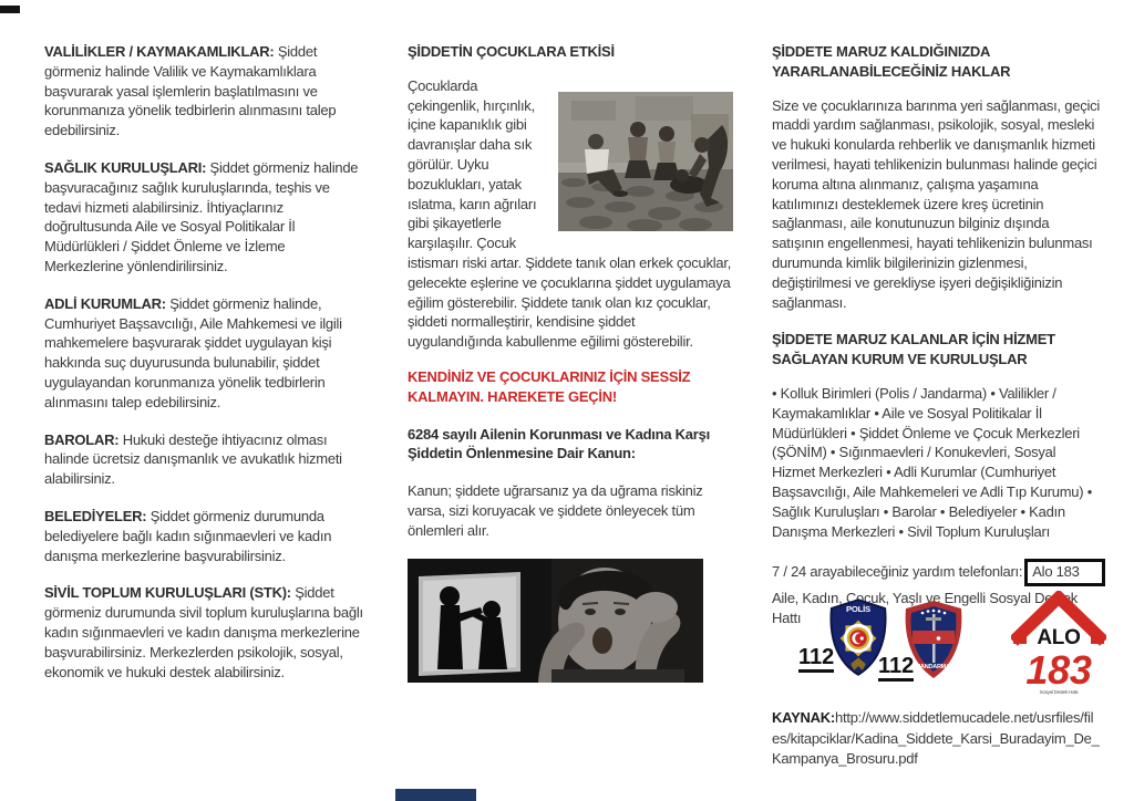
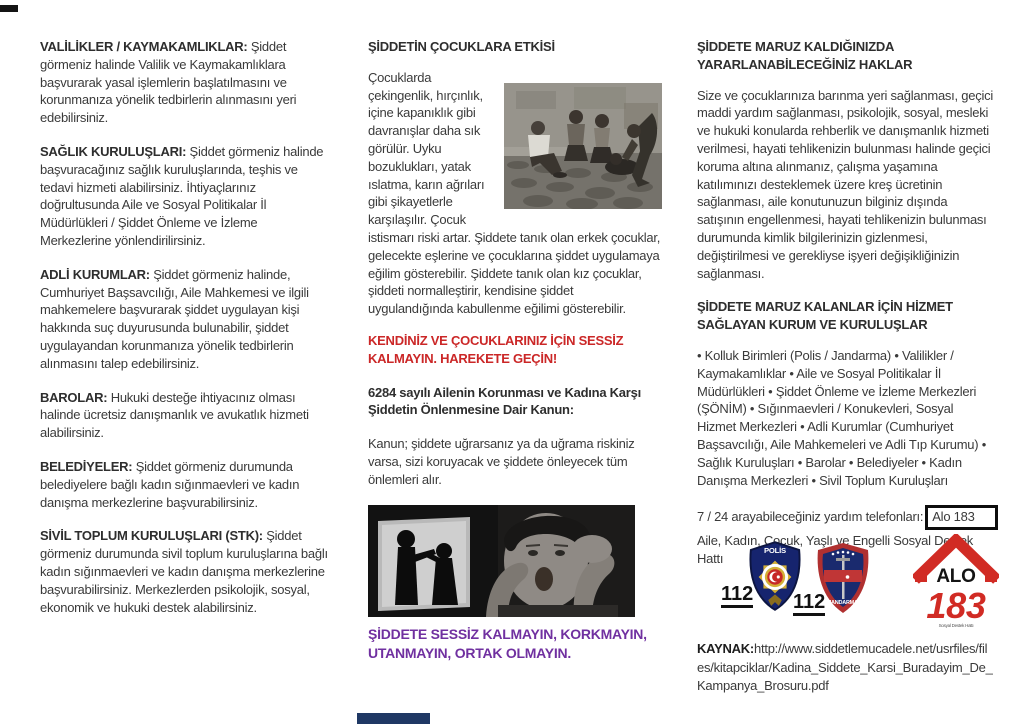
- VALİLİKLER / KAYMAKAMLIKLAR: Şiddet görmeniz halinde Valilik ve Kaymakamlıklara başvurarak yasal işlemlerin başlatılmasını ve korunmanıza yönelik tedbirlerin alınmasını talep edebilirsiniz.
+ VALİLİKLER / KAYMAKAMLIKLAR: Şiddet görmeniz halinde Valilik ve Kaymakamlıklara başvurarak yasal işlemlerin başlatılmasını ve korunmanıza yönelik tedbirlerin alınmasını yeri edebilirsiniz.
  SAĞLIK KURULUŞLARI: Şiddet görmeniz halinde başvuracağınız sağlık kuruluşlarında, teşhis ve tedavi hizmeti alabilirsiniz. İhtiyaçlarınız doğrultusunda Aile ve Sosyal Politikalar İl Müdürlükleri / Şiddet Önleme ve İzleme Merkezlerine yönlendirilirsiniz.
  ADLİ KURUMLAR: Şiddet görmeniz halinde, Cumhuriyet Başsavcılığı, Aile Mahkemesi ve ilgili mahkemelere başvurarak şiddet uygulayan kişi hakkında suç duyurusunda bulunabilir, şiddet uygulayandan korunmanıza yönelik tedbirlerin alınmasını talep edebilirsiniz.
  BAROLAR: Hukuki desteğe ihtiyacınız olması halinde ücretsiz danışmanlık ve avukatlık hizmeti alabilirsiniz.
  BELEDİYELER: Şiddet görmeniz durumunda belediyelere bağlı kadın sığınmaevleri ve kadın danışma merkezlerine başvurabilirsiniz.
  SİVİL TOPLUM KURULUŞLARI (STK): Şiddet görmeniz durumunda sivil toplum kuruluşlarına bağlı kadın sığınmaevleri ve kadın danışma merkezlerine başvurabilirsiniz. Merkezlerden psikolojik, sosyal, ekonomik ve hukuki destek alabilirsiniz.
  ŞİDDETİN ÇOCUKLARA ETKİSİ
  Çocuklarda çekingenlik, hırçınlık, içine kapanıklık gibi davranışlar daha sık görülür. Uyku bozuklukları, yatak ıslatma, karın ağrıları gibi şikayetlerle karşılaşılır. Çocuk istismarı riski artar. Şiddete tanık olan erkek çocuklar, gelecekte eşlerine ve çocuklarına şiddet uygulamaya eğilim gösterebilir. Şiddete tanık olan kız çocuklar, şiddeti normalleştirir, kendisine şiddet uygulandığında kabullenme eğilimi gösterebilir.
  KENDİNİZ VE ÇOCUKLARINIZ İÇİN SESSİZ KALMAYIN. HAREKETE GEÇİN!
  6284 sayılı Ailenin Korunması ve Kadına Karşı Şiddetin Önlenmesine Dair Kanun:
  Kanun; şiddete uğrarsanız ya da uğrama riskiniz varsa, sizi koruyacak ve şiddete önleyecek tüm önlemleri alır.
+ ŞİDDETE SESSİZ KALMAYIN, KORKMAYIN, UTANMAYIN, ORTAK OLMAYIN.
  ŞİDDETE MARUZ KALDIĞINIZDA YARARLANABİLECEĞİNİZ HAKLAR
  Size ve çocuklarınıza barınma yeri sağlanması, geçici maddi yardım sağlanması, psikolojik, sosyal, mesleki ve hukuki konularda rehberlik ve danışmanlık hizmeti verilmesi, hayati tehlikenizin bulunması halinde geçici koruma altına alınmanız, çalışma yaşamına katılımınızı desteklemek üzere kreş ücretinin sağlanması, aile konutunuzun bilginiz dışında satışının engellenmesi, hayati tehlikenizin bulunması durumunda kimlik bilgilerinizin gizlenmesi, değiştirilmesi ve gerekliyse işyeri değişikliğinizin sağlanması.
  ŞİDDETE MARUZ KALANLAR İÇİN HİZMET SAĞLAYAN KURUM VE KURULUŞLAR
- • Kolluk Birimleri (Polis / Jandarma) • Valilikler / Kaymakamlıklar • Aile ve Sosyal Politikalar İl Müdürlükleri • Şiddet Önleme ve Çocuk Merkezleri (ŞÖNİM) • Sığınmaevleri / Konukevleri, Sosyal Hizmet Merkezleri • Adli Kurumlar (Cumhuriyet Başsavcılığı, Aile Mahkemeleri ve Adli Tıp Kurumu) • Sağlık Kuruluşları • Barolar • Belediyeler • Kadın Danışma Merkezleri • Sivil Toplum Kuruluşları
+ • Kolluk Birimleri (Polis / Jandarma) • Valilikler / Kaymakamlıklar • Aile ve Sosyal Politikalar İl Müdürlükleri • Şiddet Önleme ve İzleme Merkezleri (ŞÖNİM) • Sığınmaevleri / Konukevleri, Sosyal Hizmet Merkezleri • Adli Kurumlar (Cumhuriyet Başsavcılığı, Aile Mahkemeleri ve Adli Tıp Kurumu) • Sağlık Kuruluşları • Barolar • Belediyeler • Kadın Danışma Merkezleri • Sivil Toplum Kuruluşları
  7 / 24 arayabileceğiniz yardım telefonları: Alo 183
  Aile, Kadın, Çocuk, Yaşlı ve Engelli Sosyal Dek Hattı
  112
  POLİS
  112
  ALO
  183
  KAYNAK:http://www.siddetlemucadele.net/usrfiles/files/kitapciklar/Kadina_Siddete_Karsi_Buradayim_De_Kampanya_Brosuru.pdf
